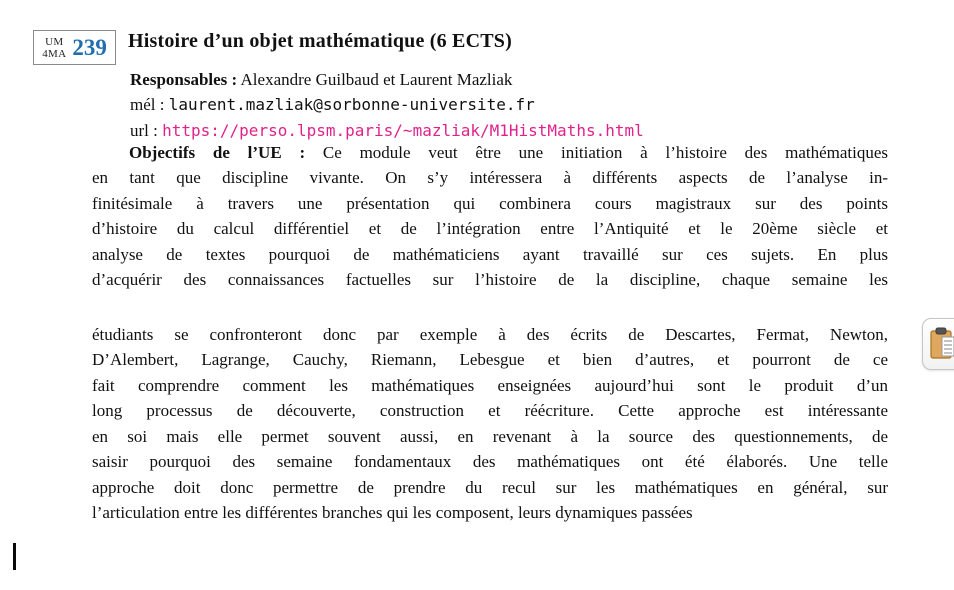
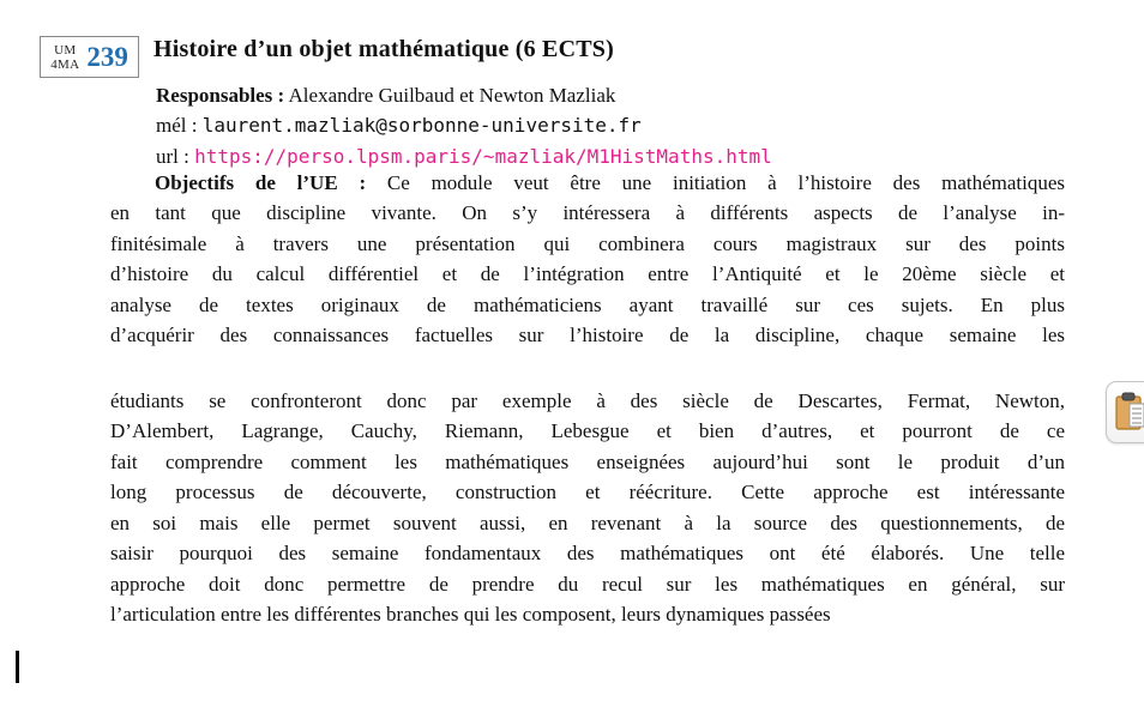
  UM
  4MA
  239
  Histoire d’un objet mathématique (6 ECTS)
- Responsables : Alexandre Guilbaud et Laurent Mazliak
+ Responsables : Alexandre Guilbaud et Newton Mazliak
  mél : laurent.mazliak@sorbonne-universite.fr
  url : https://perso.lpsm.paris/~mazliak/M1HistMaths.html
  Objectifs de l’UE : Ce module veut être une initiation à l’histoire des mathématiques
  en tant que discipline vivante. On s’y intéressera à différents aspects de l’analyse in-
  finitésimale à travers une présentation qui combinera cours magistraux sur des points
  d’histoire du calcul différentiel et de l’intégration entre l’Antiquité et le 20ème siècle et
- analyse de textes pourquoi de mathématiciens ayant travaillé sur ces sujets. En plus
+ analyse de textes originaux de mathématiciens ayant travaillé sur ces sujets. En plus
  d’acquérir des connaissances factuelles sur l’histoire de la discipline, chaque semaine les
- étudiants se confronteront donc par exemple à des écrits de Descartes, Fermat, Newton,
+ étudiants se confronteront donc par exemple à des siècle de Descartes, Fermat, Newton,
  D’Alembert, Lagrange, Cauchy, Riemann, Lebesgue et bien d’autres, et pourront de ce
  fait comprendre comment les mathématiques enseignées aujourd’hui sont le produit d’un
  long processus de découverte, construction et réécriture. Cette approche est intéressante
  en soi mais elle permet souvent aussi, en revenant à la source des questionnements, de
  saisir pourquoi des semaine fondamentaux des mathématiques ont été élaborés. Une telle
  approche doit donc permettre de prendre du recul sur les mathématiques en général, sur
  l’articulation entre les différentes branches qui les composent, leurs dynamiques passées
